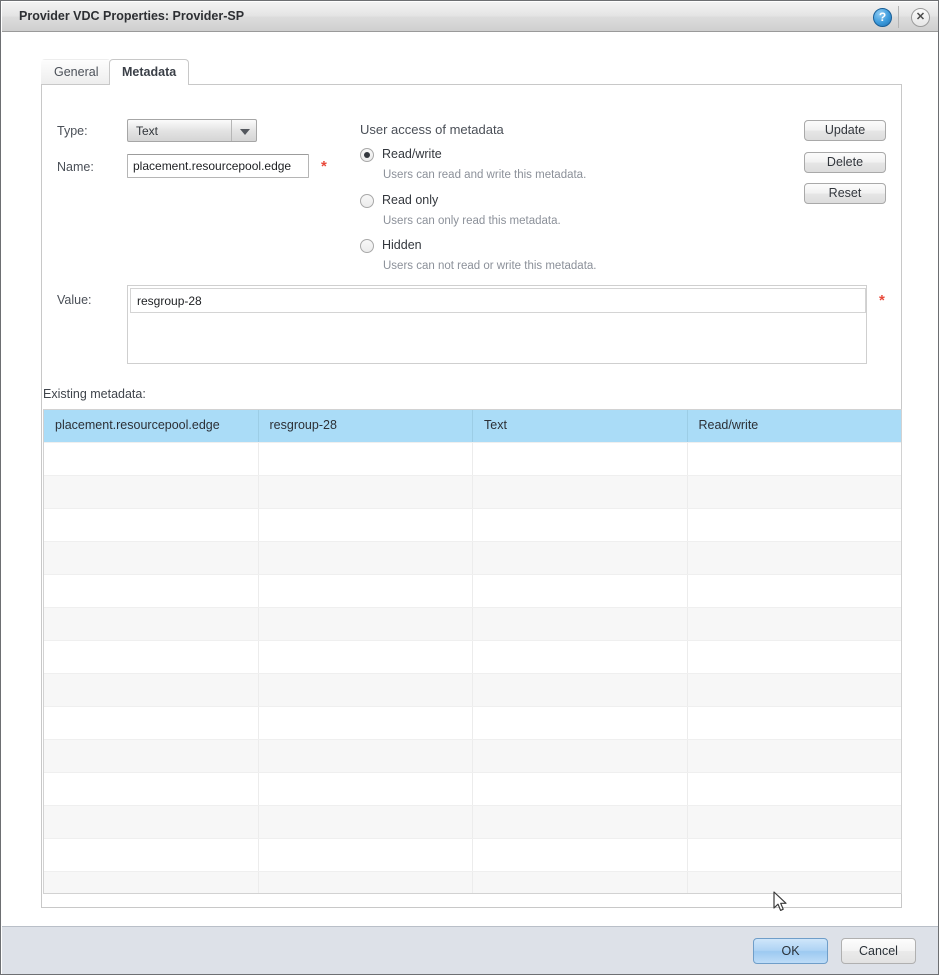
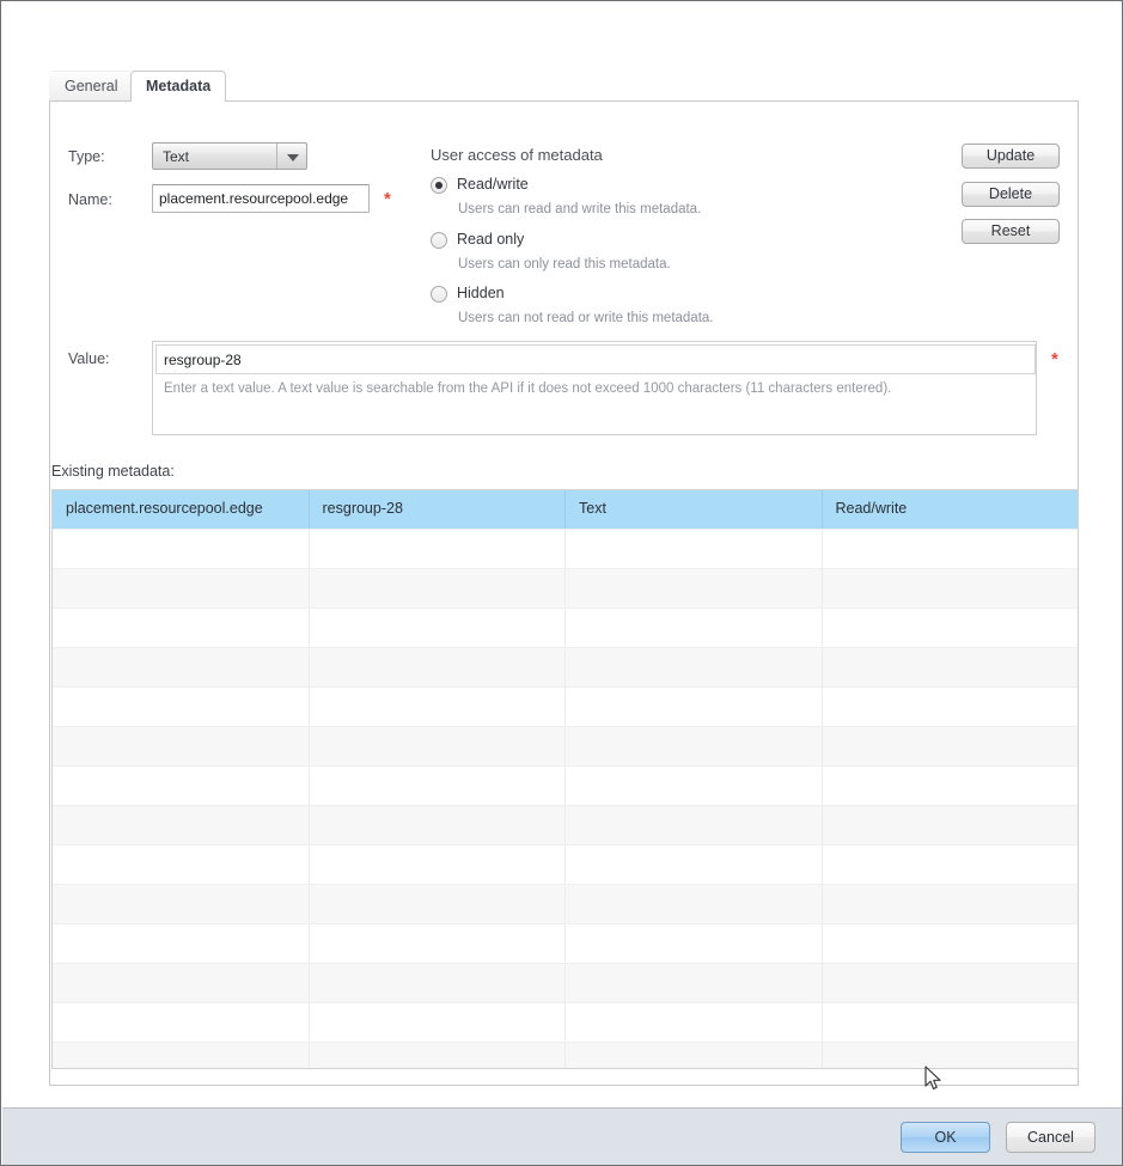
- Provider VDC Properties: Provider-SP
- ?
- ✕
  General
  Metadata
  Type:
  Text
  Name:
  placement.resourcepool.edge
  *
  User access of metadata
  Read/write
  Users can read and write this metadata.
  Read only
  Users can only read this metadata.
  Hidden
  Users can not read or write this metadata.
  Update
  Delete
  Reset
  Value:
  resgroup-28
+ Enter a text value. A text value is searchable from the API if it does not exceed 1000 characters (11 characters entered).
  *
  Existing metadata:
  placement.resourcepool.edge
  resgroup-28
  Text
  Read/write
  OK
  Cancel
